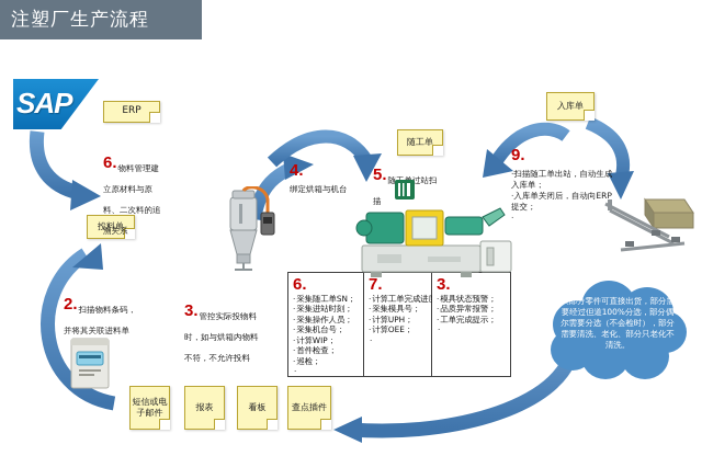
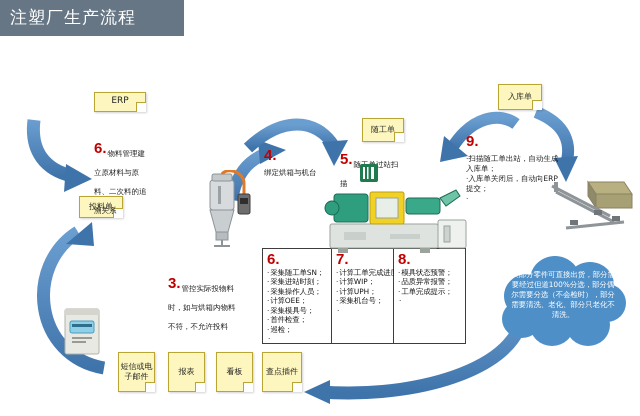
  注塑厂生产流程
- SAP
  ERP
  投料单
  随工单
  入库单
  短信或电子邮件
  报表
  看板
  查点插件
  6.物料管理建立原材料与原料、二次料的追溯关系
- 2.扫描物料条码，并将其关联进料单
  3.管控实际投物料时，如与烘箱内物料不符，不允许投料
  4.
  绑定烘箱与机台
  5.随过站扫描
  9.
  ·扫描随工单出站，自动生成入库单；
  ·入库单关闭后，自动向ERP提交；
  ·
  6.
  采集随工单SN；
  采集进站时刻；
  采集操作人员；
- 采集机台号；
+ 计算OEE；
- 计算WIP；
+ 采集模具号；
  首件检查；
  巡检；
  ·
  7.
  计算工单完成进
- 采集模具号；
+ 计算WIP；
  计算UPH；
- 计算OEE；
+ 采集机台号；
  ·
- 3.
+ 8.
  模具状态预警；
  品质异常报警；
  工单完成提示；
  ·
  大部分零件可直接出货，部分需要经过但道100%分选，部分偶尔需要分选（不会检时），部分需要清洗、老化、部分只老化不清洗。
